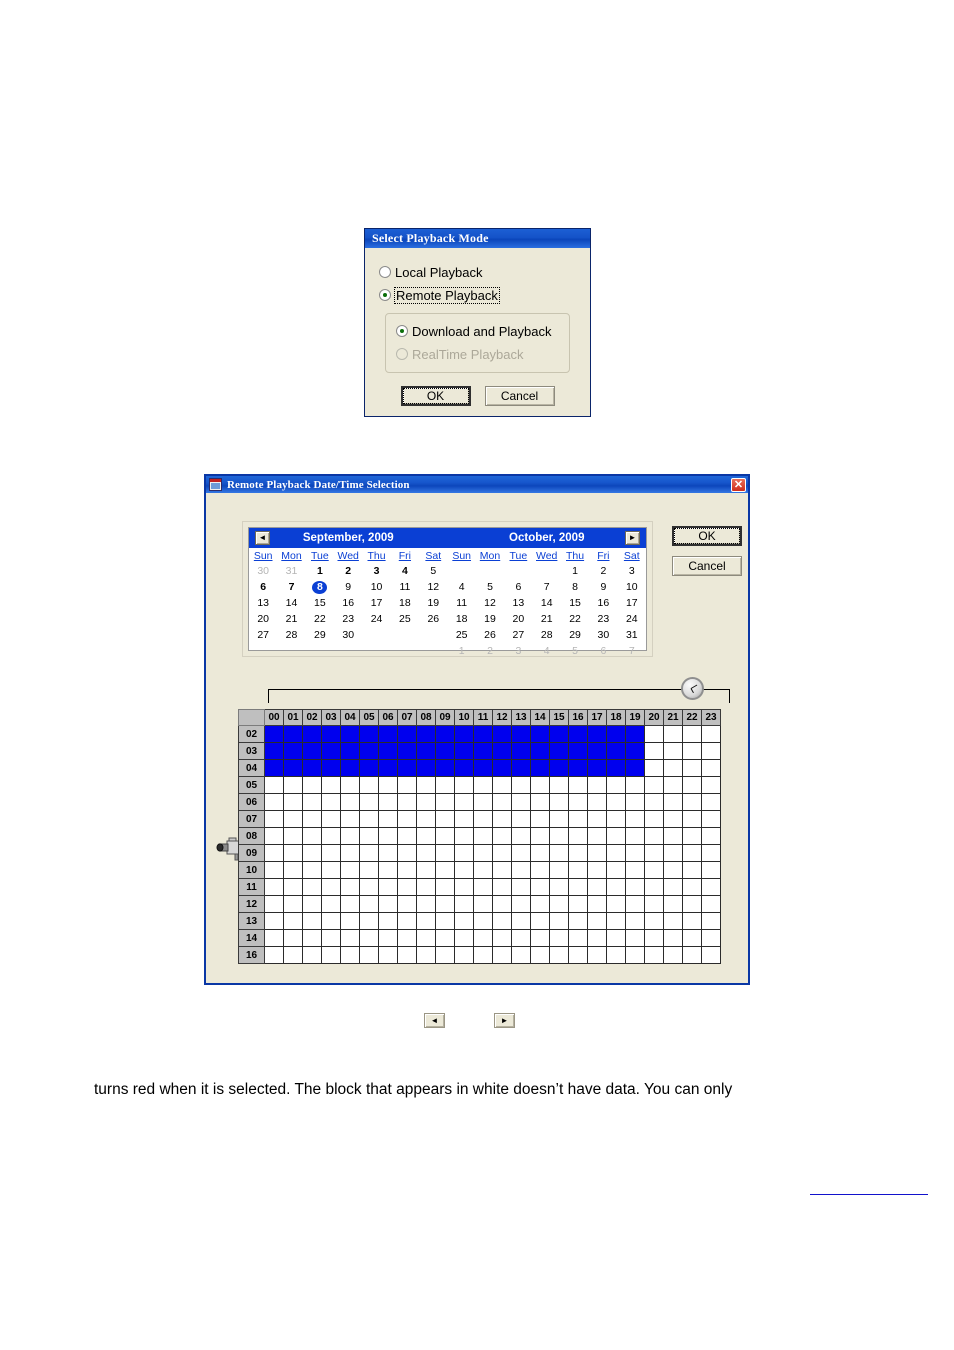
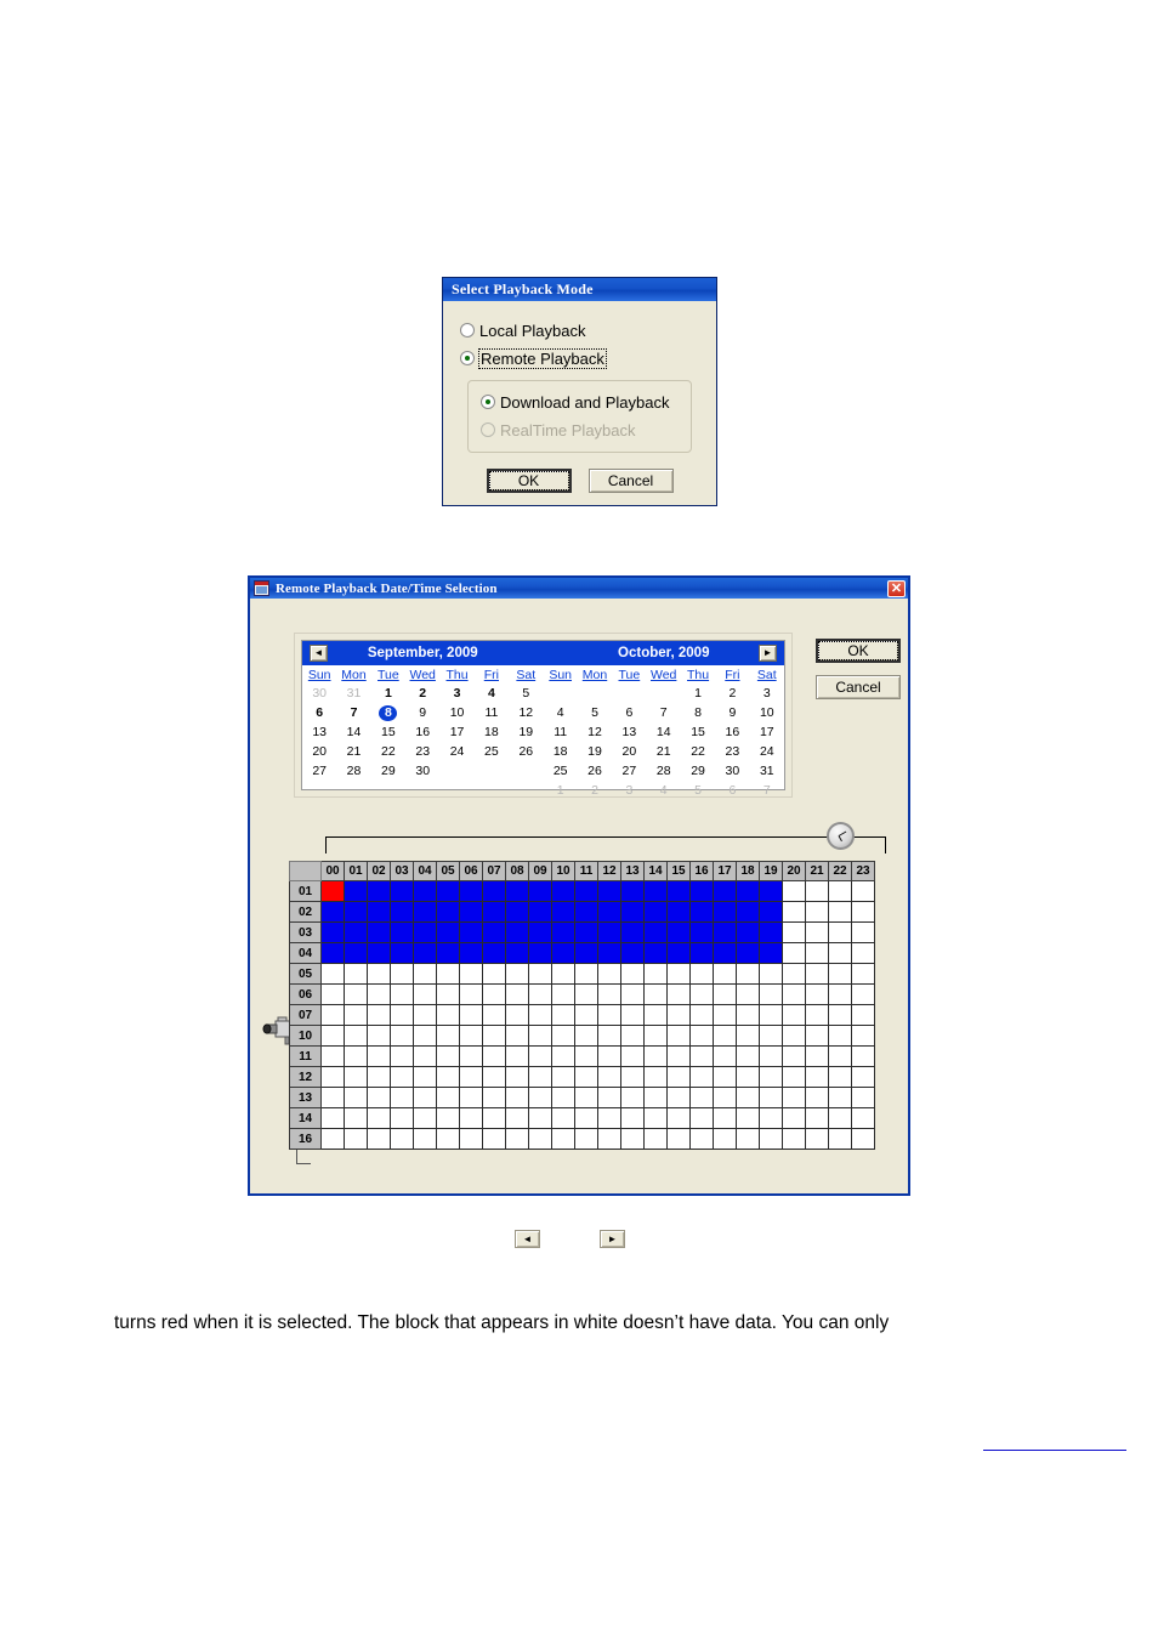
  Select Playback Mode
  Local Playback
  Remote Playback
  Download and Playback
  RealTime Playback
  OK
  Cancel
  Remote Playback Date/Time Selection
  ✕
  ◄
  September, 2009
  Sun	Mon	Tue	Wed	Thu	Fri	Sat
  30	31	1	2	3	4	5
  6	7	8	9	10	11	12
  13	14	15	16	17	18	19
  20	21	22	23	24	25	26
  27	28	29	30
  October, 2009
  ►
  Sun	Mon	Tue	Wed	Thu	Fri	Sat
  				1	2	3
  4	5	6	7	8	9	10
  11	12	13	14	15	16	17
  18	19	20	21	22	23	24
  25	26	27	28	29	30	31
  1	2	3	4	5	6	7
  OK
  Cancel
  	00	01	02	03	04	05	06	07	08	09	10	11	12	13	14	15	16	17	18	19	20	21	22	23
+ 01
  02
  03
  04
  05
  06
  07
- 08
- 09
  10
  11
  12
  13
  14
  16
  ◄
  ►
  turns red when it is selected. The block that appears in white doesn’t have data. You can only
